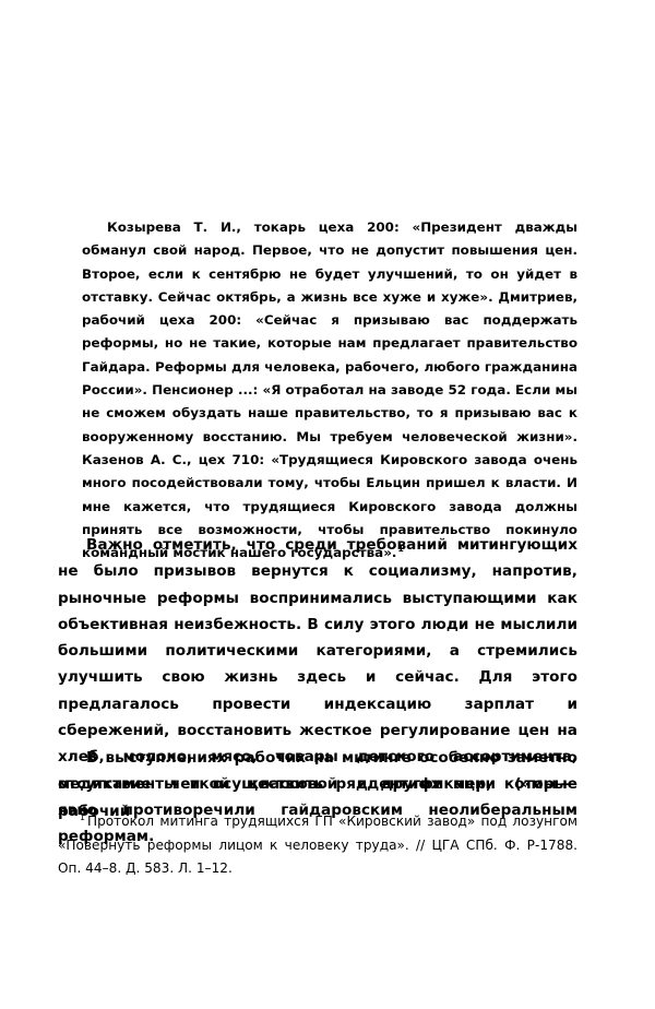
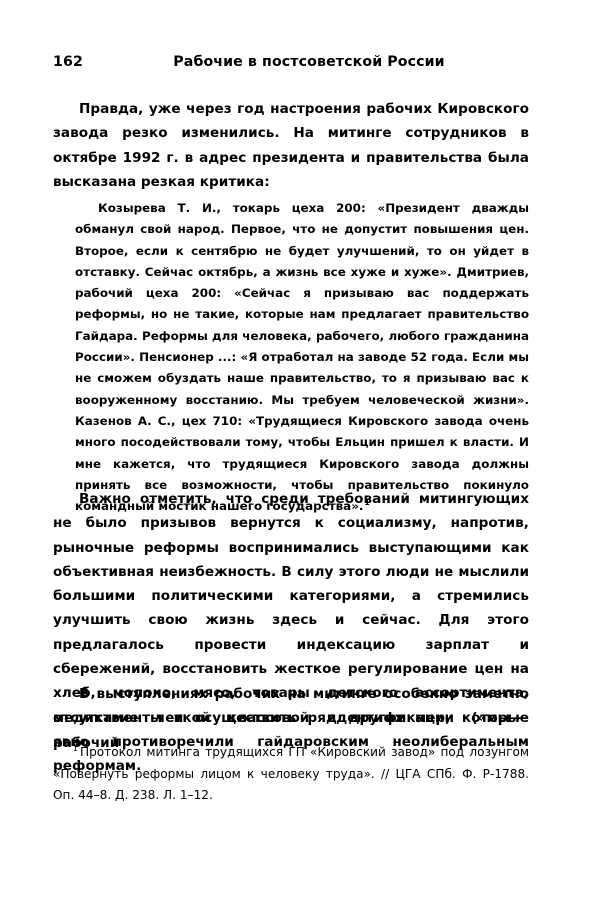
+ 162
+ Рабочие в постсоветской России
+ Правда, уже через год настроения рабочих Кировского завода резко изменились. На митинге сотрудников в октябре 1992 г. в адрес президента и правительства была высказана резкая критика:
  Козырева Т. И., токарь цеха 200: «Президент дважды обманул свой народ. Первое, что не допустит повышения цен. Второе, если к сентябрю не будет улучшений, то он уйдет в отставку. Сейчас октябрь, а жизнь все хуже и хуже». Дмитриев, рабочий цеха 200: «Сейчас я призываю вас поддержать реформы, но не такие, которые нам предлагает правительство Гайдара. Реформы для человека, рабочего, любого гражданина России». Пенсионер ...: «Я отработал на заводе 52 года. Если мы не сможем обуздать наше правительство, то я призываю вас к вооруженному восстанию. Мы требуем человеческой жизни». Казенов А. С., цех 710: «Трудящиеся Кировского завода очень много посодействовали тому, чтобы Ельцин пришел к власти. И мне кажется, что трудящиеся Кировского завода должны принять все возможности, чтобы правительство покинуло командный мостик нашего государства».1
  Важно отметить, что среди требований митингующих не было призывов вернутся к социализму, напротив, рыночные реформы воспринимались выступающими как объективная неизбежность. В силу этого люди не мыслили большими политическими категориями, а стремились улучшить свою жизнь здесь и сейчас. Для этого предлагалось провести индексацию зарплат и сбережений, восстановить жесткое регулирование цен на хлеб, молоко, мясо, товары детского ассортимента, медикаменты и осуществить ряд других мер, которые явно противоречили гайдаровским неолиберальным реформам.
  В выступлениях рабочих на митинге особенно заметно отсутствие четкой классовой идентификации («мы — рабочий
- 1 Протокол митинга трудящихся ГП «Кировский завод» под лозунгом «Повернуть реформы лицом к человеку труда». // ЦГА СПб. Ф. Р-1788. Оп. 44–8. Д. 583. Л. 1–12.
+ 1 Протокол митинга трудящихся ГП «Кировский завод» под лозунгом «Повернуть реформы лицом к человеку труда». // ЦГА СПб. Ф. Р-1788. Оп. 44–8. Д. 238. Л. 1–12.
